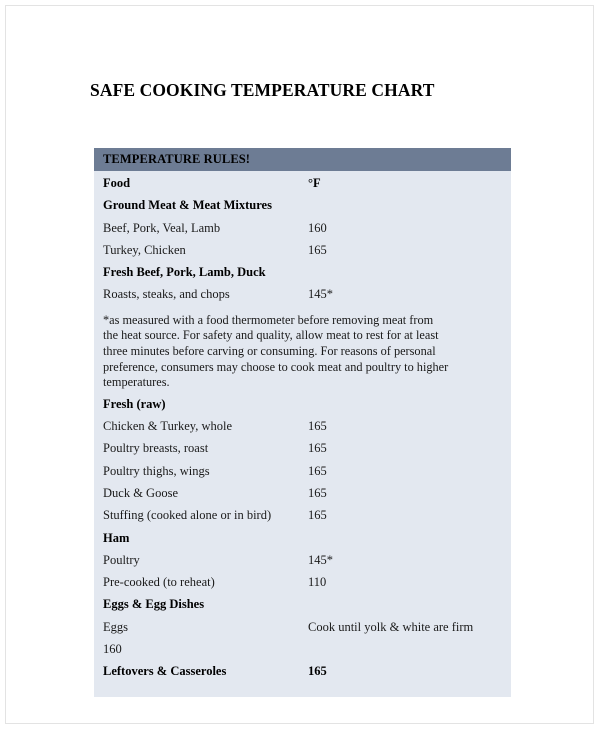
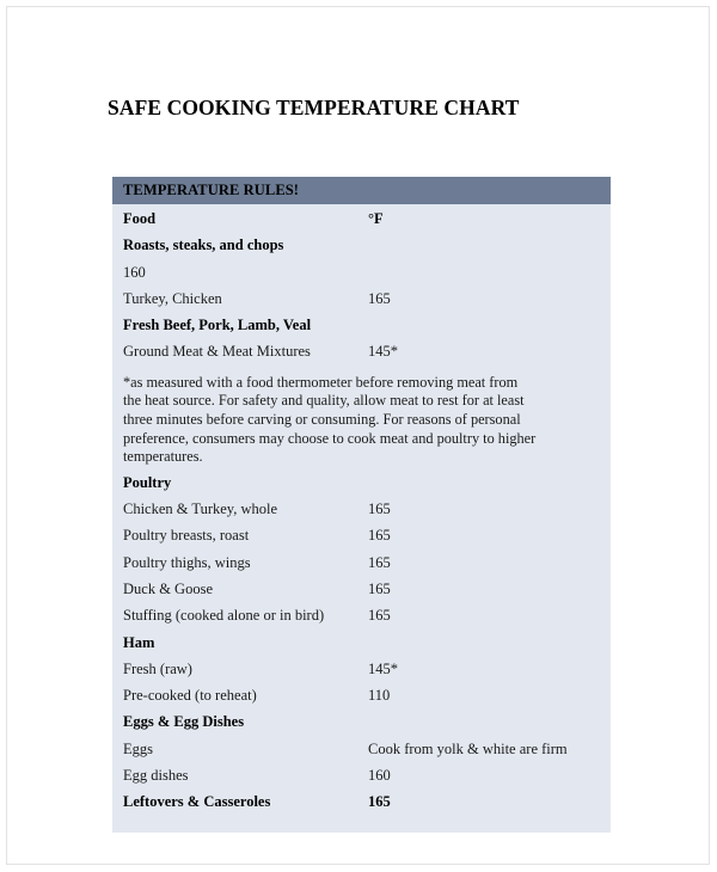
  SAFE COOKING TEMPERATURE CHART
  TEMPERATURE RULES!
  Food
  °F
- Ground Meat & Meat Mixtures
+ Roasts, steaks, and chops
- Beef, Pork, Veal, Lamb
  160
  Turkey, Chicken
  165
- Fresh Beef, Pork, Lamb, Duck
+ Fresh Beef, Pork, Lamb, Veal
- Roasts, steaks, and chops
+ Ground Meat & Meat Mixtures
  145*
  *as measured with a food thermometer before removing meat from the heat source. For safety and quality, allow meat to rest for at least three minutes before carving or consuming. For reasons of personal preference, consumers may choose to cook meat and poultry to higher temperatures.
- Fresh (raw)
+ Poultry
  Chicken & Turkey, whole
  165
  Poultry breasts, roast
  165
  Poultry thighs, wings
  165
  Duck & Goose
  165
  Stuffing (cooked alone or in bird)
  165
  Ham
- Poultry
+ Fresh (raw)
  145*
  Pre-cooked (to reheat)
  110
  Eggs & Egg Dishes
  Eggs
- Cook until yolk & white are firm
+ Cook from yolk & white are firm
+ Egg dishes
  160
  Leftovers & Casseroles
  165
